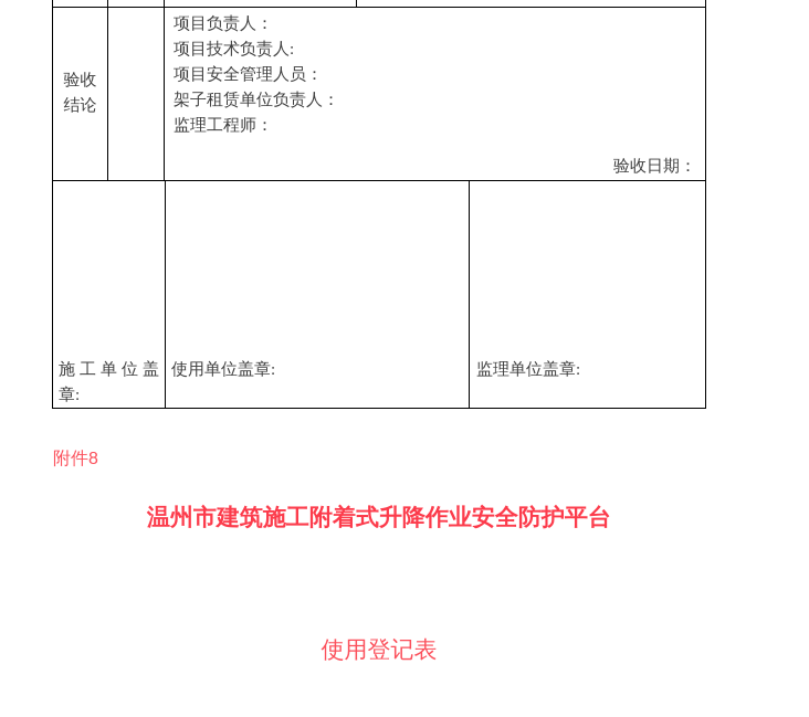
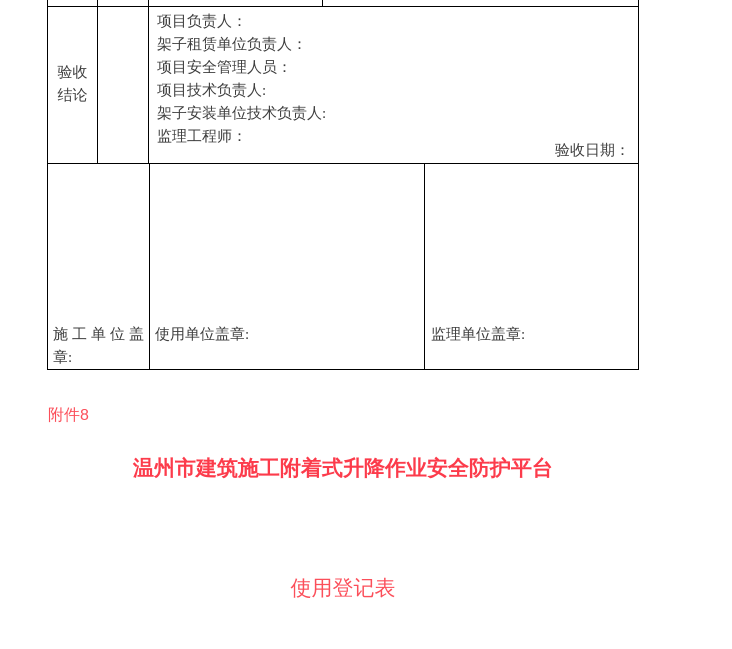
  验收结论
  项目负责人：
- 项目技术负责人:
+ 架子租赁单位负责人：
  项目安全管理人员：
- 架子租赁单位负责人：
+ 项目技术负责人:
+ 架子安装单位技术负责人:
  监理工程师：
  验收日期：
  施工单位盖章:
  使用单位盖章:
  监理单位盖章:
  附件8
  温州市建筑施工附着式升降作业安全防护平台
  使用登记表
